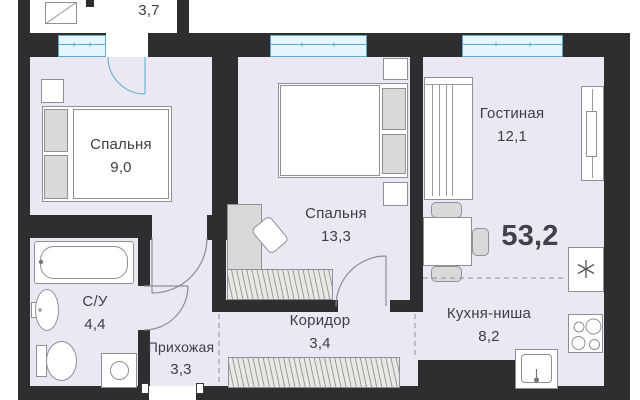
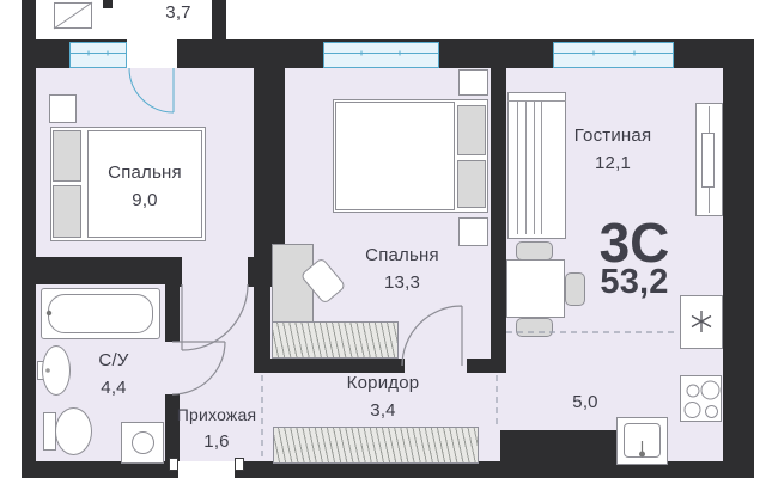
  3,7
  Спальня
  9,0
  Спальня
  13,3
  Гостиная
  12,1
+ 3С
  53,2
  С/У
  4,4
  Прихожая
- 3,3
+ 1,6
  Коридор
  3,4
- Кухня-ниша
- 8,2
+ 5,0
